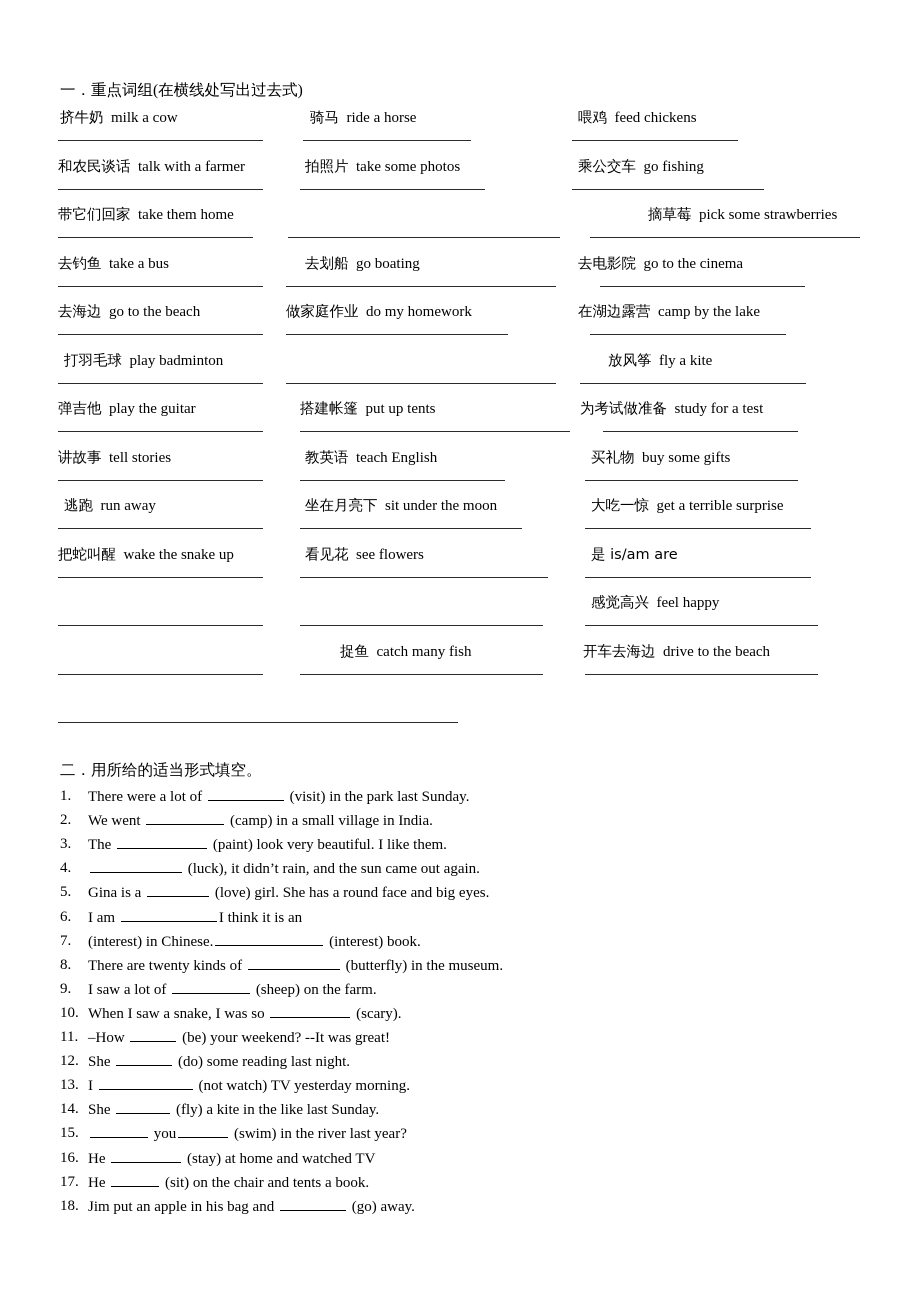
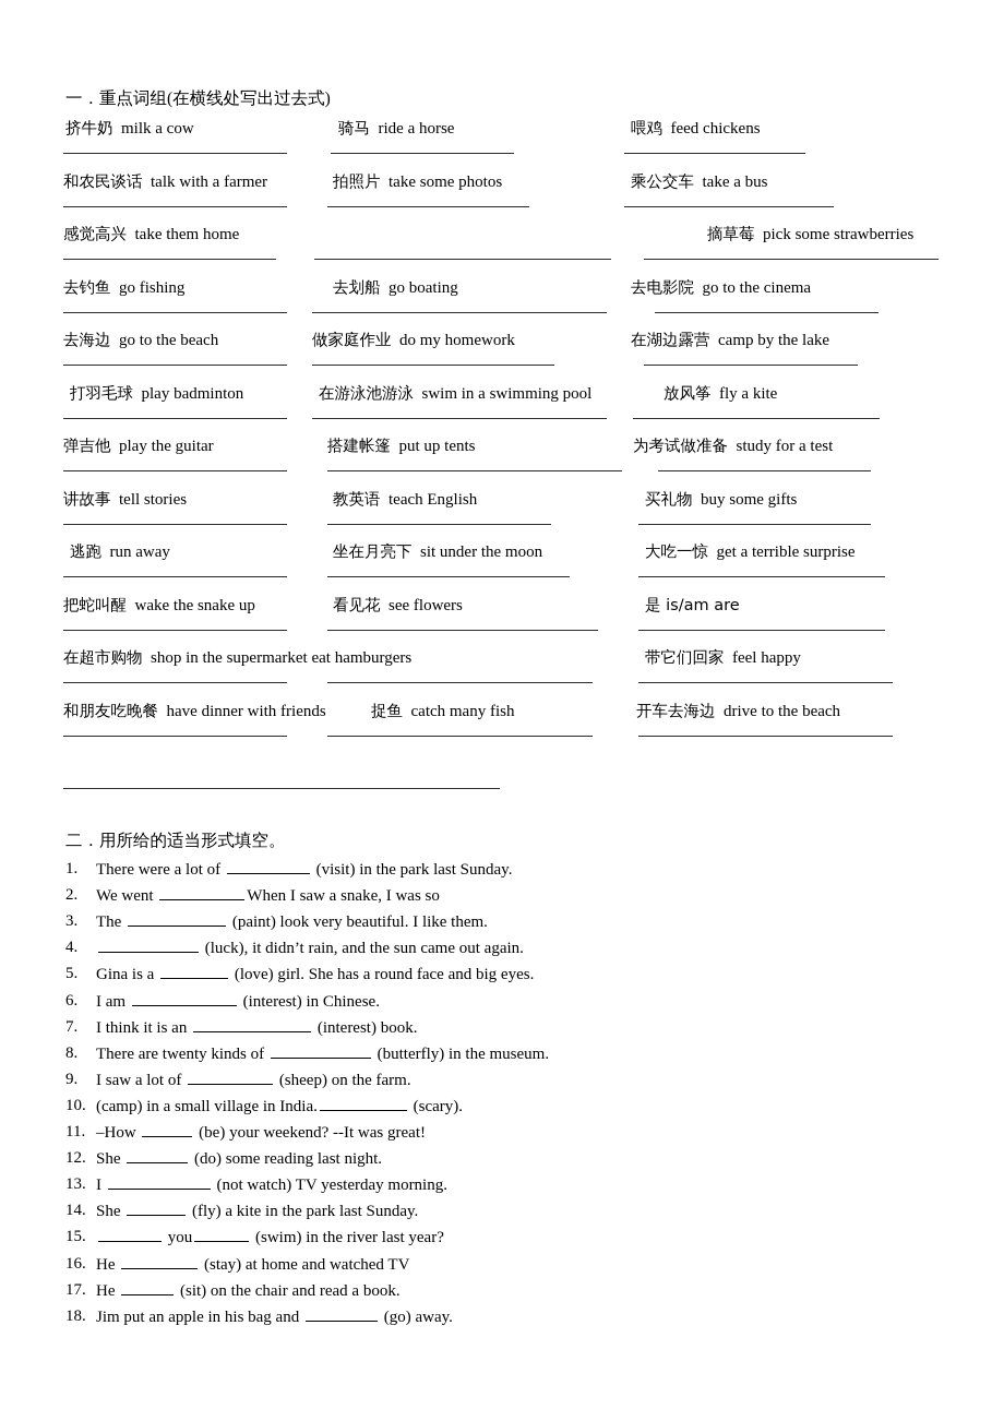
  一．重点词组(在横线处写出过去式)
  挤牛奶 milk a cow
  骑马 ride a horse
  喂鸡 feed chickens
  和农民谈话 talk with a farmer
  拍照片 take some photos
- 乘公交车 go fishing
+ 乘公交车 take a bus
- 带它们回家 take them home
+ 感觉高兴 take them home
  摘草莓 pick some strawberries
- 去钓鱼 take a bus
+ 去钓鱼 go fishing
  去划船 go boating
  去电影院 go to the cinema
  去海边 go to the beach
  做家庭作业 do my homework
  在湖边露营 camp by the lake
  打羽毛球 play badminton
+ 在游泳池游泳 swim in a swimming pool
  放风筝 fly a kite
  弹吉他 play the guitar
  搭建帐篷 put up tents
  为考试做准备 study for a test
  讲故事 tell stories
  教英语 teach English
  买礼物 buy some gifts
  逃跑 run away
  坐在月亮下 sit under the moon
  大吃一惊 get a terrible surprise
  把蛇叫醒 wake the snake up
  看见花 see flowers
  是 is/am are
+ 在超市购物 shop in the supermarket eat hamburgers
- 感觉高兴 feel happy
+ 带它们回家 feel happy
+ 和朋友吃晚餐 have dinner with friends
  捉鱼 catch many fish
  开车去海边 drive to the beach
  二．用所给的适当形式填空。
  1.
  There were a lot of (visit) in the park last Sunday.
  2.
- We went (camp) in a small village in India.
+ We went When I saw a snake, I was so
  3.
  The (paint) look very beautiful. I like them.
  4.
  (luck), it didn’t rain, and the sun came out again.
  5.
  Gina is a (love) girl. She has a round face and big eyes.
  6.
- I am I think it is an
+ I am (interest) in Chinese.
  7.
- (interest) in Chinese. (interest) book.
+ I think it is an (interest) book.
  8.
  There are twenty kinds of (butterfly) in the museum.
  9.
  I saw a lot of (sheep) on the farm.
  10.
- When I saw a snake, I was so (scary).
+ (camp) in a small village in India. (scary).
  11.
  –How (be) your weekend? --It was great!
  12.
  She (do) some reading last night.
  13.
  I (not watch) TV yesterday morning.
  14.
- She (fly) a kite in the like last Sunday.
+ She (fly) a kite in the park last Sunday.
  15.
  you (swim) in the river last year?
  16.
  He (stay) at home and watched TV
  17.
- He (sit) on the chair and tents a book.
+ He (sit) on the chair and read a book.
  18.
  Jim put an apple in his bag and (go) away.
